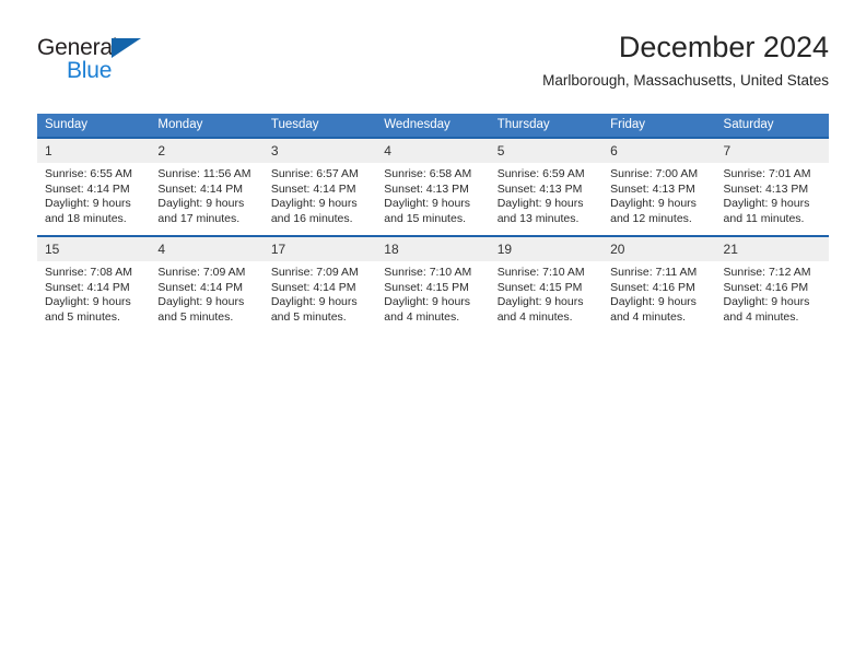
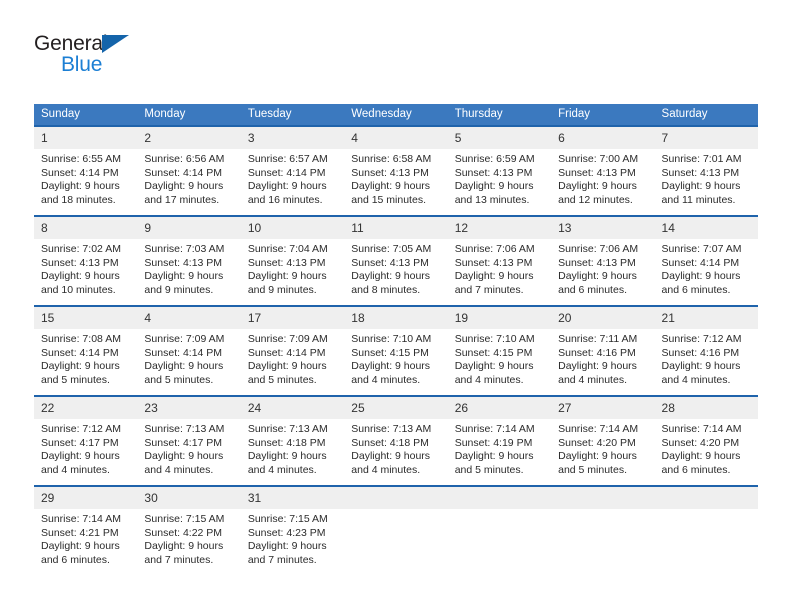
  General
  Blue
- December 2024
- Marlborough, Massachusetts, United States
  Sunday	Monday	Tuesday	Wednesday	Thursday	Friday	Saturday
- 1Sunrise: 6:55 AMSunset: 4:14 PMDaylight: 9 hoursand 18 minutes.	2Sunrise: 11:56 AMSunset: 4:14 PMDaylight: 9 hoursand 17 minutes.	3Sunrise: 6:57 AMSunset: 4:14 PMDaylight: 9 hoursand 16 minutes.	4Sunrise: 6:58 AMSunset: 4:13 PMDaylight: 9 hoursand 15 minutes.	5Sunrise: 6:59 AMSunset: 4:13 PMDaylight: 9 hoursand 13 minutes.	6Sunrise: 7:00 AMSunset: 4:13 PMDaylight: 9 hoursand 12 minutes.	7Sunrise: 7:01 AMSunset: 4:13 PMDaylight: 9 hoursand 11 minutes.
+ 1Sunrise: 6:55 AMSunset: 4:14 PMDaylight: 9 hoursand 18 minutes.	2Sunrise: 6:56 AMSunset: 4:14 PMDaylight: 9 hoursand 17 minutes.	3Sunrise: 6:57 AMSunset: 4:14 PMDaylight: 9 hoursand 16 minutes.	4Sunrise: 6:58 AMSunset: 4:13 PMDaylight: 9 hoursand 15 minutes.	5Sunrise: 6:59 AMSunset: 4:13 PMDaylight: 9 hoursand 13 minutes.	6Sunrise: 7:00 AMSunset: 4:13 PMDaylight: 9 hoursand 12 minutes.	7Sunrise: 7:01 AMSunset: 4:13 PMDaylight: 9 hoursand 11 minutes.
+ 8Sunrise: 7:02 AMSunset: 4:13 PMDaylight: 9 hoursand 10 minutes.	9Sunrise: 7:03 AMSunset: 4:13 PMDaylight: 9 hoursand 9 minutes.	10Sunrise: 7:04 AMSunset: 4:13 PMDaylight: 9 hoursand 9 minutes.	11Sunrise: 7:05 AMSunset: 4:13 PMDaylight: 9 hoursand 8 minutes.	12Sunrise: 7:06 AMSunset: 4:13 PMDaylight: 9 hoursand 7 minutes.	13Sunrise: 7:06 AMSunset: 4:13 PMDaylight: 9 hoursand 6 minutes.	14Sunrise: 7:07 AMSunset: 4:14 PMDaylight: 9 hoursand 6 minutes.
  15Sunrise: 7:08 AMSunset: 4:14 PMDaylight: 9 hoursand 5 minutes.	4Sunrise: 7:09 AMSunset: 4:14 PMDaylight: 9 hoursand 5 minutes.	17Sunrise: 7:09 AMSunset: 4:14 PMDaylight: 9 hoursand 5 minutes.	18Sunrise: 7:10 AMSunset: 4:15 PMDaylight: 9 hoursand 4 minutes.	19Sunrise: 7:10 AMSunset: 4:15 PMDaylight: 9 hoursand 4 minutes.	20Sunrise: 7:11 AMSunset: 4:16 PMDaylight: 9 hoursand 4 minutes.	21Sunrise: 7:12 AMSunset: 4:16 PMDaylight: 9 hoursand 4 minutes.
+ 22Sunrise: 7:12 AMSunset: 4:17 PMDaylight: 9 hoursand 4 minutes.	23Sunrise: 7:13 AMSunset: 4:17 PMDaylight: 9 hoursand 4 minutes.	24Sunrise: 7:13 AMSunset: 4:18 PMDaylight: 9 hoursand 4 minutes.	25Sunrise: 7:13 AMSunset: 4:18 PMDaylight: 9 hoursand 4 minutes.	26Sunrise: 7:14 AMSunset: 4:19 PMDaylight: 9 hoursand 5 minutes.	27Sunrise: 7:14 AMSunset: 4:20 PMDaylight: 9 hoursand 5 minutes.	28Sunrise: 7:14 AMSunset: 4:20 PMDaylight: 9 hoursand 6 minutes.
+ 29Sunrise: 7:14 AMSunset: 4:21 PMDaylight: 9 hoursand 6 minutes.	30Sunrise: 7:15 AMSunset: 4:22 PMDaylight: 9 hoursand 7 minutes.	31Sunrise: 7:15 AMSunset: 4:23 PMDaylight: 9 hoursand 7 minutes.
